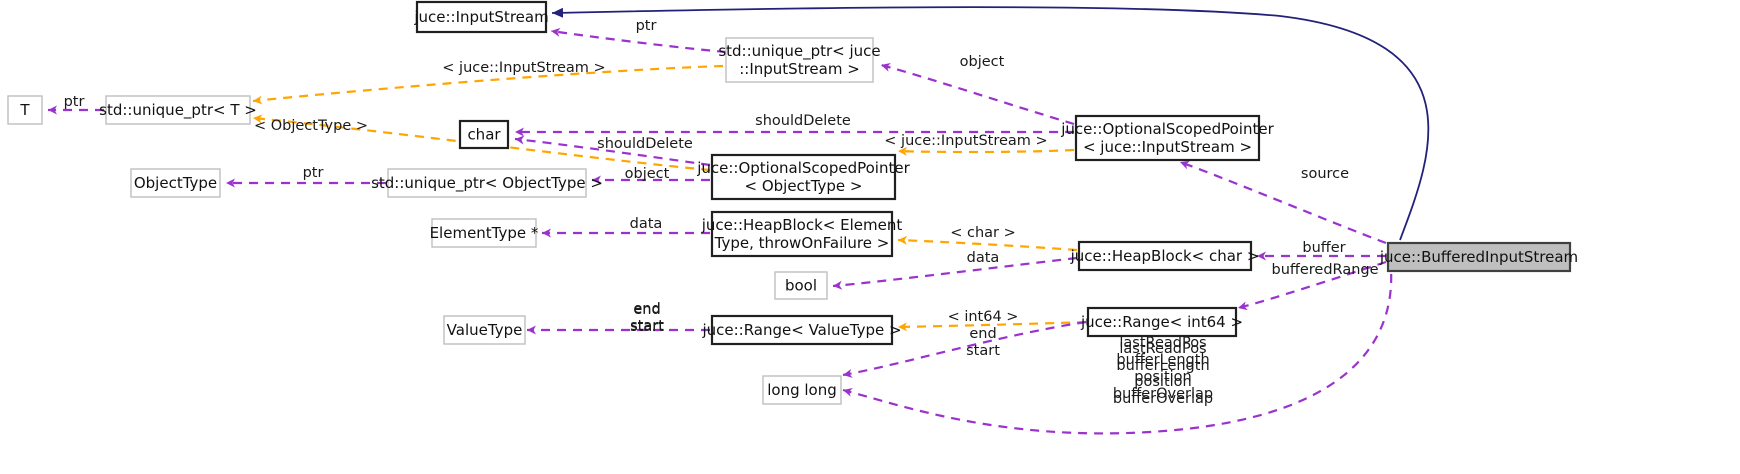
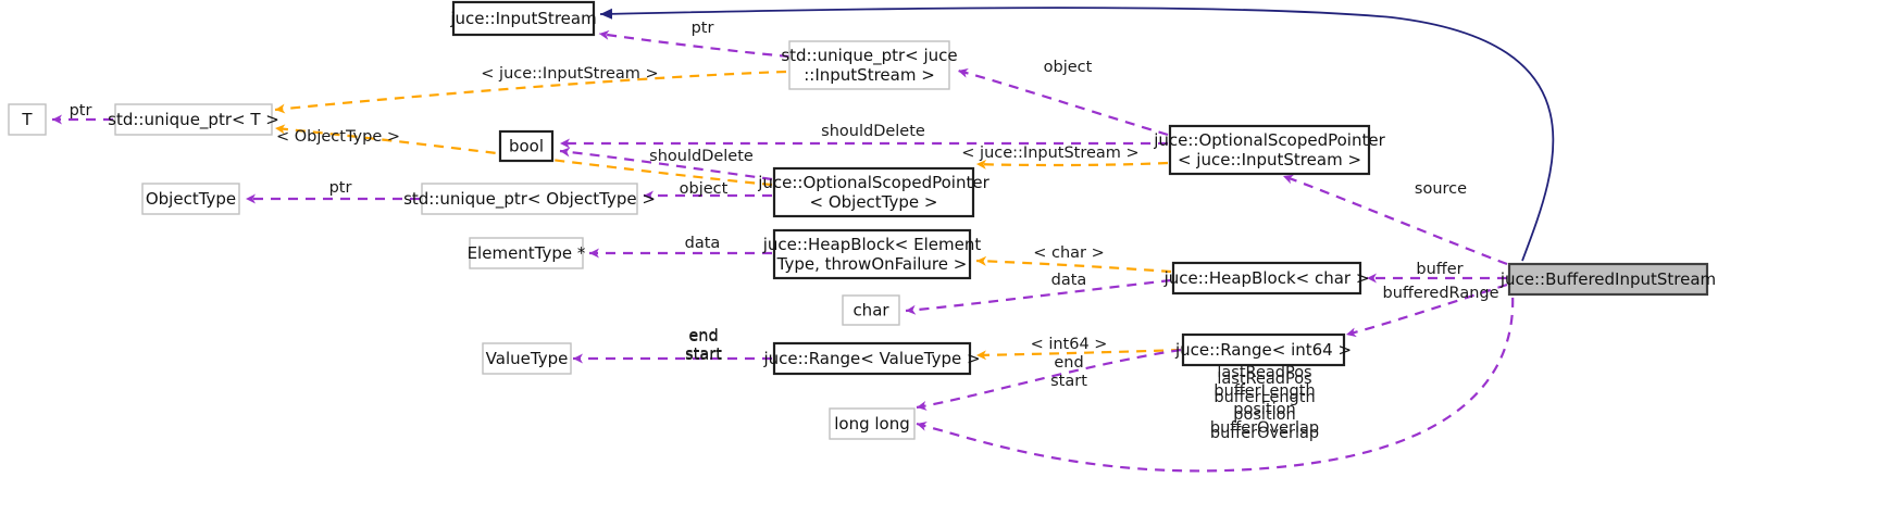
  juce::InputStream
  std::unique_ptr< juce ::InputStream >
  T
  std::unique_ptr< T >
- char
+ bool
  juce::OptionalScopedPointer < juce::InputStream >
  ObjectType
  std::unique_ptr< ObjectType >
  juce::OptionalScopedPointer < ObjectType >
  ElementType *
  juce::HeapBlock< Element Type, throwOnFailure >
  juce::HeapBlock< char >
  juce::BufferedInputStream
- bool
+ char
  ValueType
  juce::Range< ValueType >
  juce::Range< int64 >
  long long
  ptr
  < juce::InputStream >
  ptr
  < ObjectType >
  shouldDelete
  shouldDelete
  object
  < juce::InputStream >
  ptr
  object
  data
  < char >
  data
  buffer
  source
  end start
  < int64 >
  bufferedRange
  lastReadPos bufferLength
  position bufferOverlap
  end start
  lastReadPos bufferLength position bufferOverlap
